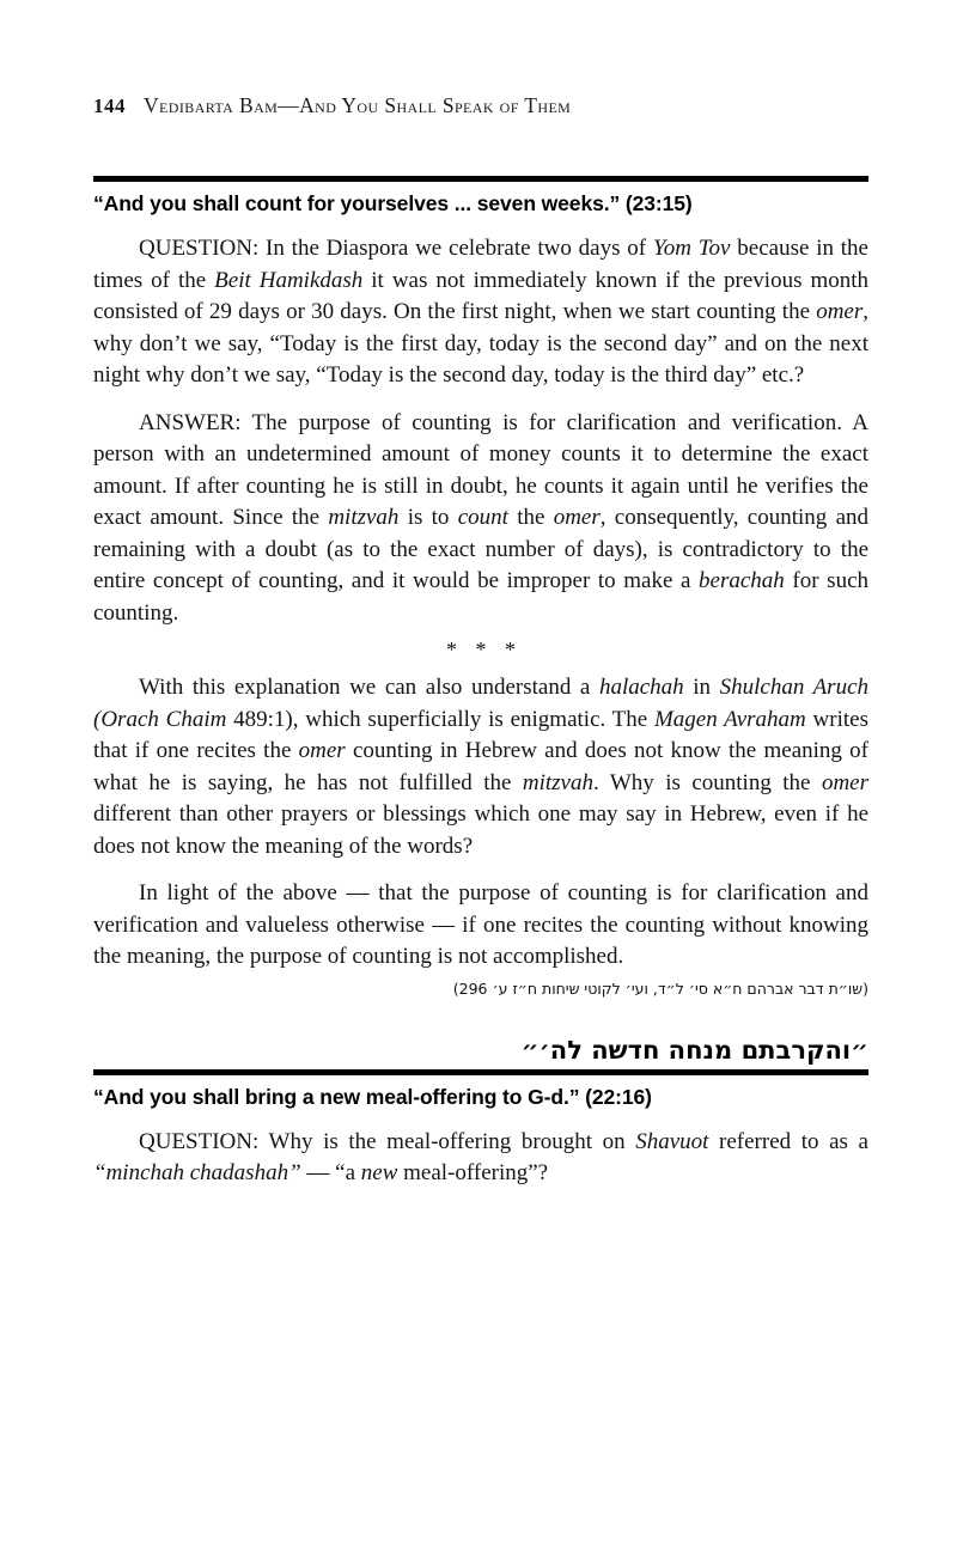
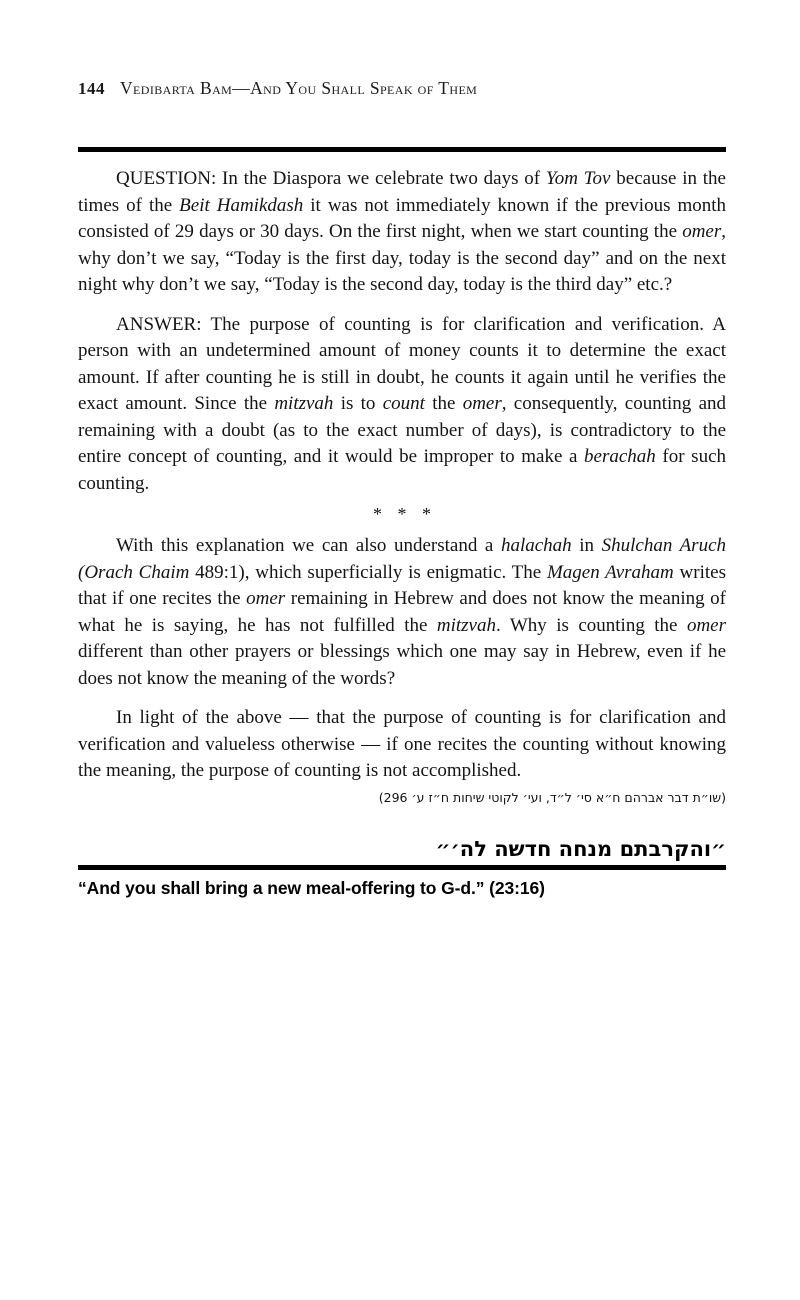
  144
  Vedibarta Bam—And You Shall Speak of Them
- “And you shall count for yourselves ... seven weeks.” (23:15)
  QUESTION: In the Diaspora we celebrate two days of Yom Tov because in the times of the Beit Hamikdash it was not immediately known if the previous month consisted of 29 days or 30 days. On the first night, when we start counting the omer, why don’t we say, “Today is the first day, today is the second day” and on the next night why don’t we say, “Today is the second day, today is the third day” etc.?
  ANSWER: The purpose of counting is for clarification and verification. A person with an undetermined amount of money counts it to determine the exact amount. If after counting he is still in doubt, he counts it again until he verifies the exact amount. Since the mitzvah is to count the omer, consequently, counting and remaining with a doubt (as to the exact number of days), is contradictory to the entire concept of counting, and it would be improper to make a berachah for such counting.
  * * *
- With this explanation we can also understand a halachah in Shulchan Aruch (Orach Chaim 489:1), which superficially is enigmatic. The Magen Avraham writes that if one recites the omer counting in Hebrew and does not know the meaning of what he is saying, he has not fulfilled the mitzvah. Why is counting the omer different than other prayers or blessings which one may say in Hebrew, even if he does not know the meaning of the words?
+ With this explanation we can also understand a halachah in Shulchan Aruch (Orach Chaim 489:1), which superficially is enigmatic. The Magen Avraham writes that if one recites the omer remaining in Hebrew and does not know the meaning of what he is saying, he has not fulfilled the mitzvah. Why is counting the omer different than other prayers or blessings which one may say in Hebrew, even if he does not know the meaning of the words?
  In light of the above — that the purpose of counting is for clarification and verification and valueless otherwise — if one recites the counting without knowing the meaning, the purpose of counting is not accomplished.
  (שו״ת דבר אברהם ח״א סי׳ ל״ד, ועי׳ לקוטי שיחות ח״ז ע׳ 296)
  ״והקרבתם מנחה חדשה לה׳״
- “And you shall bring a new meal-offering to G-d.” (22:16)
+ “And you shall bring a new meal-offering to G-d.” (23:16)
- QUESTION: Why is the meal-offering brought on Shavuot referred to as a “minchah chadashah” — “a new meal-offering”?
